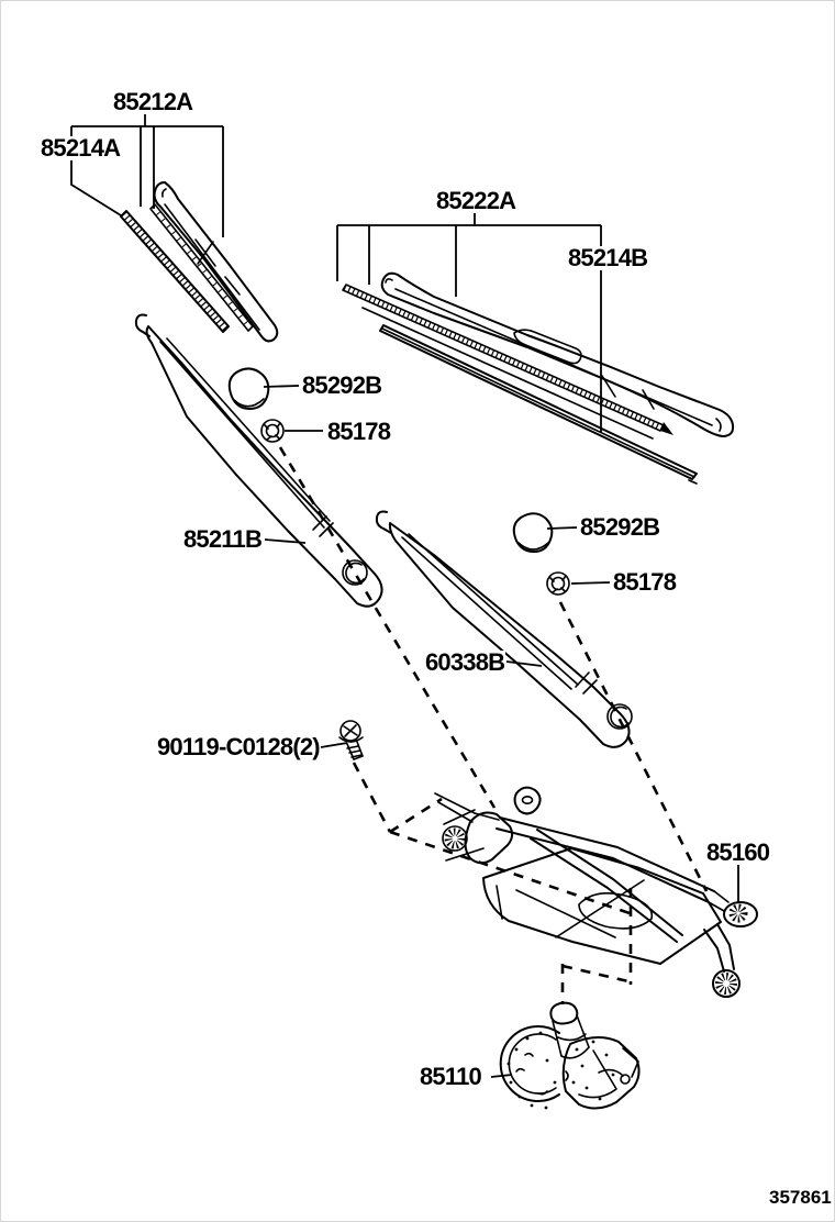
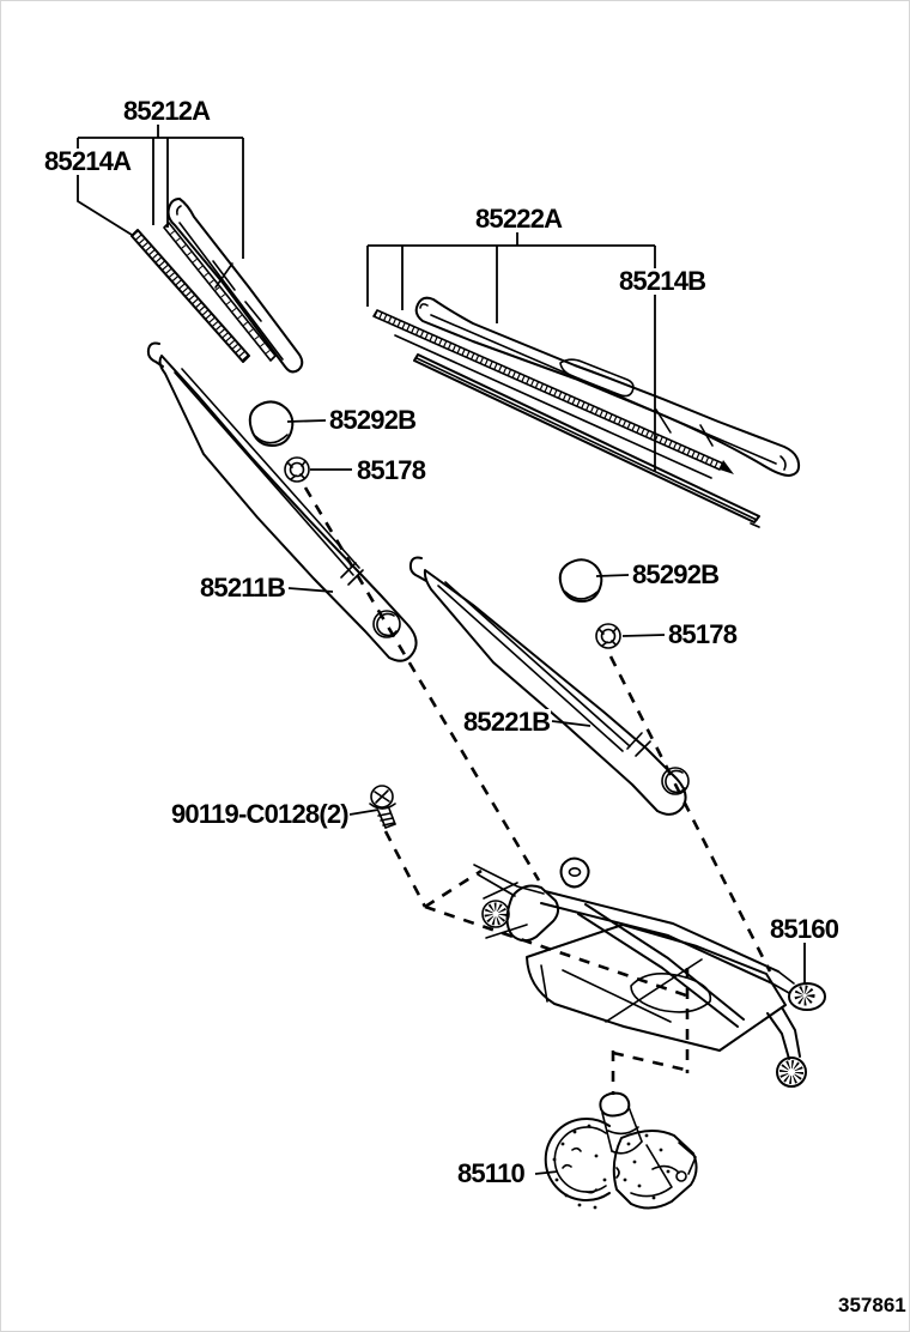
  85212A
  85214A
  85222A
  85214B
  85292B
  85178
  85211B
  85292B
  85178
- 60338B
+ 85221B
  90119-C0128(2)
  85160
  85110
  357861
